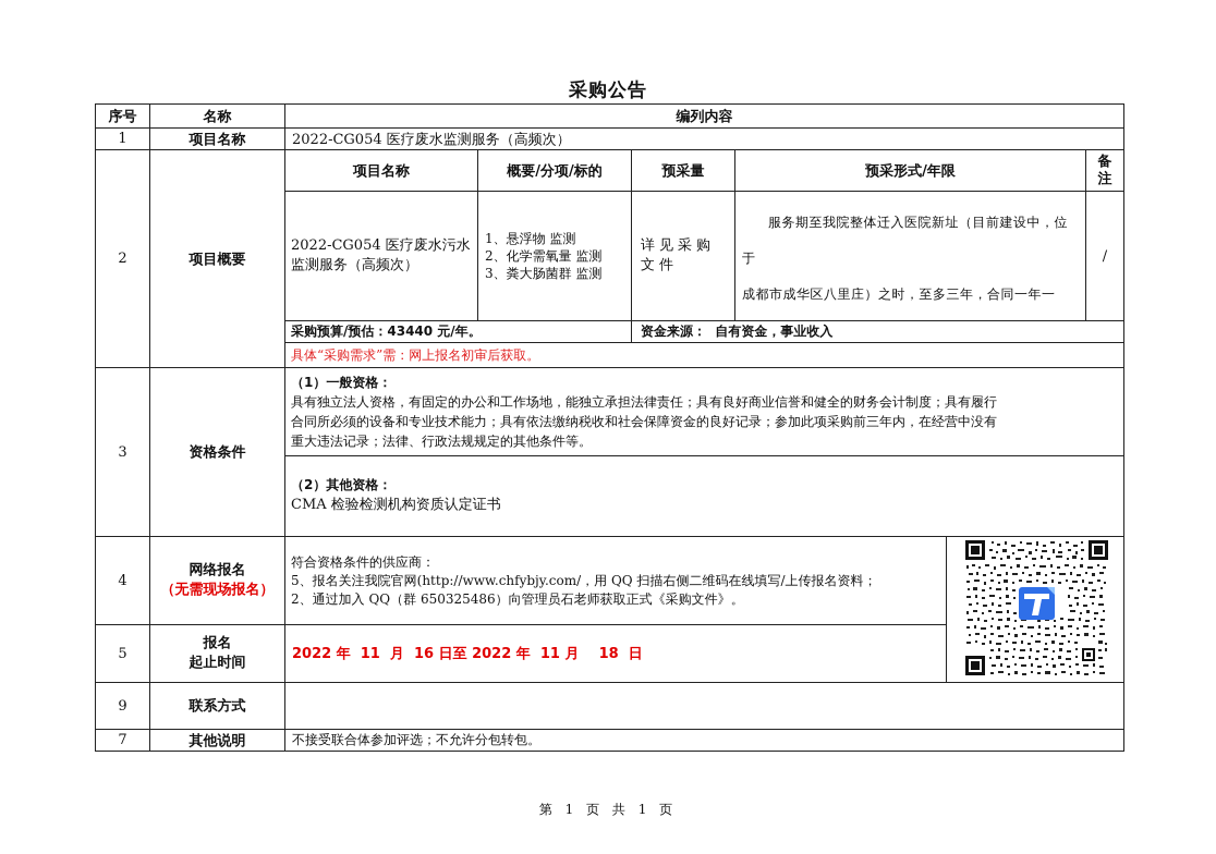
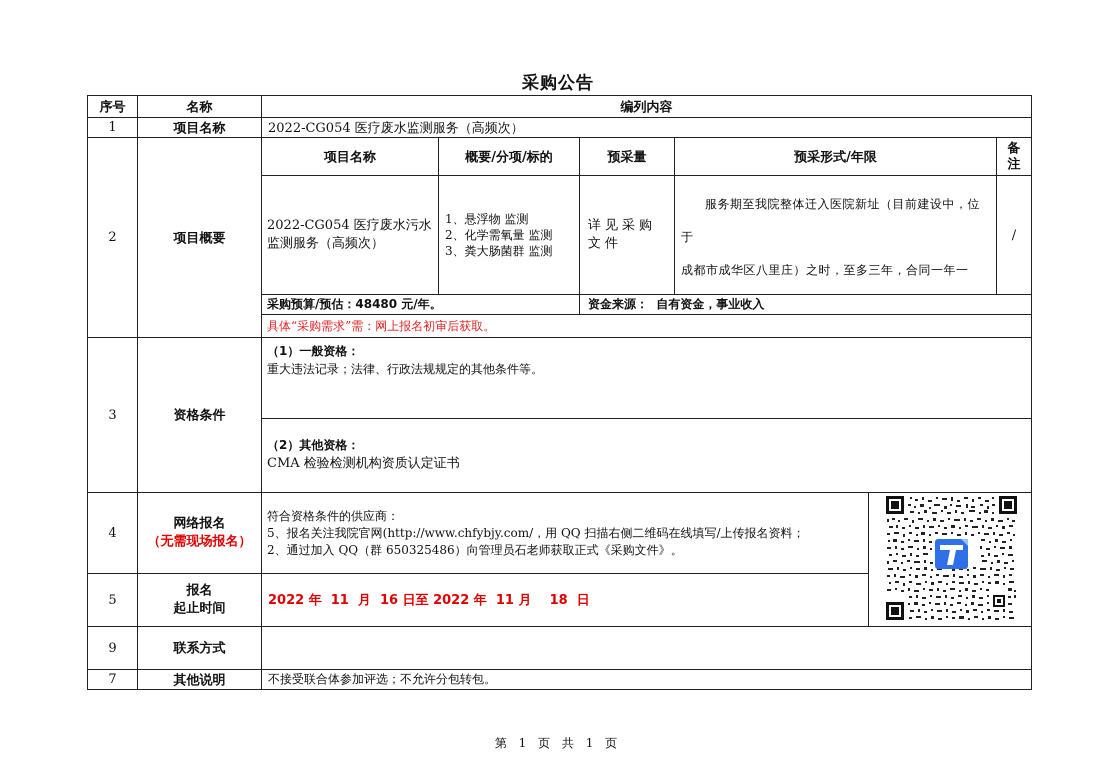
  采购公告
  序号
  名称
  编列内容
  1
  项目名称
  2022-CG054 医疗废水监测服务（高频次）
  2
  项目概要
  项目名称
  概要/分项/标的
  预采量
  预采形式/年限
  备注
  2022-CG054 医疗废水污水监测服务（高频次）
  1、悬浮物 监测
  2、化学需氧量 监测
  3、粪大肠菌群 监测
  详见采购文件
  服务期至我院整体迁入医院新址（目前建设中，位于
  成都市成华区八里庄）之时，至多三年，合同一年一
  /
- 采购预算/预估：43440 元/年。
+ 采购预算/预估：48480 元/年。
  资金来源： 自有资金，事业收入
  具体“采购需求”需：网上报名初审后获取。
  3
  资格条件
  （1）一般资格：
- 具有独立法人资格，有固定的办公和工作场地，能独立承担法律责任；具有良好商业信誉和健全的财务会计制度；具有履行
- 合同所必须的设备和专业技术能力；具有依法缴纳税收和社会保障资金的良好记录；参加此项采购前三年内，在经营中没有
  重大违法记录；法律、行政法规规定的其他条件等。
  （2）其他资格：
  CMA 检验检测机构资质认定证书
  4
  网络报名
  （无需现场报名）
  符合资格条件的供应商：
  5、报名关注我院官网(http://www.chfybjy.com/，用 QQ 扫描右侧二维码在线填写/上传报名资料；
  2、通过加入 QQ（群 650325486）向管理员石老师获取正式《采购文件》。
  5
  报名
  起止时间
  2022 年 11 月 16 日至 2022 年 11 月 18 日
  9
  联系方式
  7
  其他说明
  不接受联合体参加评选；不允许分包转包。
  第 1 页 共 1 页
